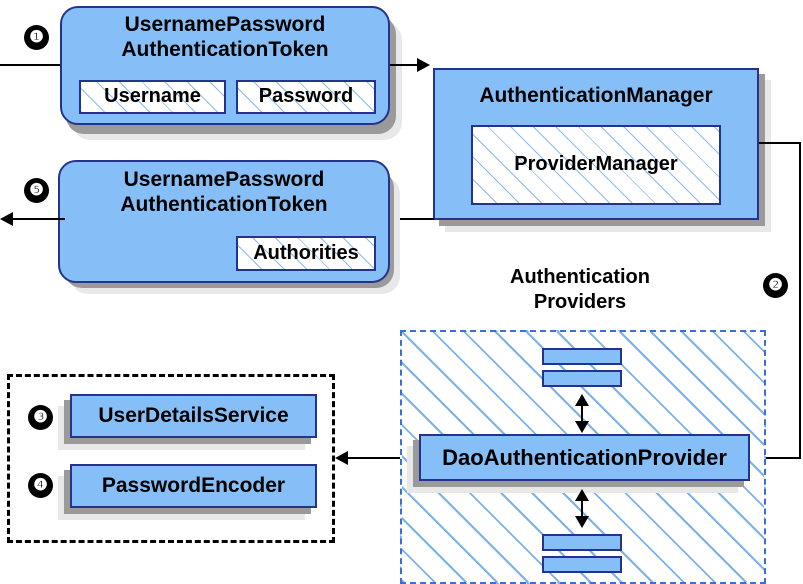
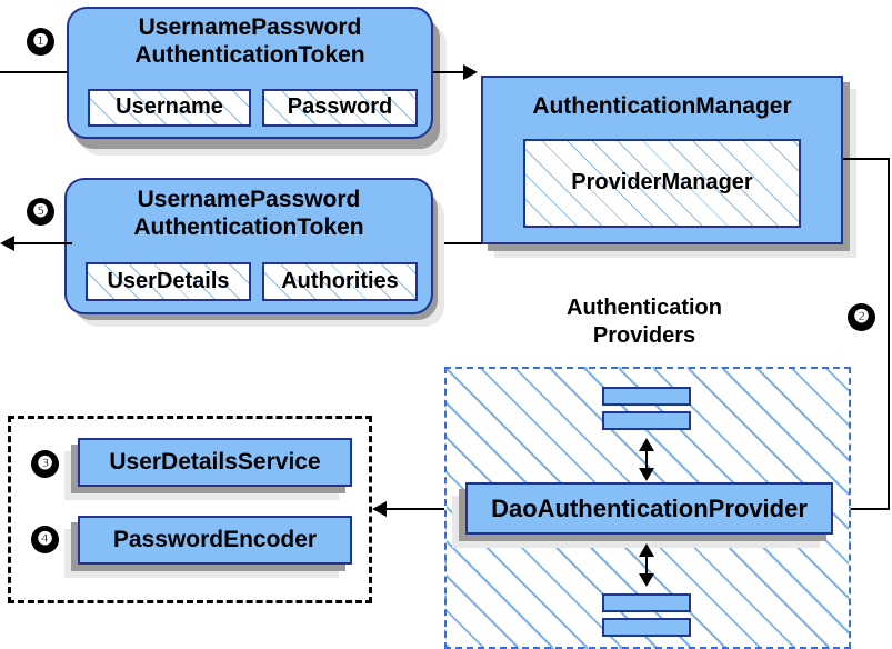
  ❶
  UsernamePassword
  AuthenticationToken
  Username
  Password
  AuthenticationManager
  ProviderManager
  ❷
  UsernamePassword
  AuthenticationToken
+ UserDetails
  Authorities
  ❺
  Authentication
  Providers
  DaoAuthenticationProvider
  ❸
  UserDetailsService
  ❹
  PasswordEncoder
